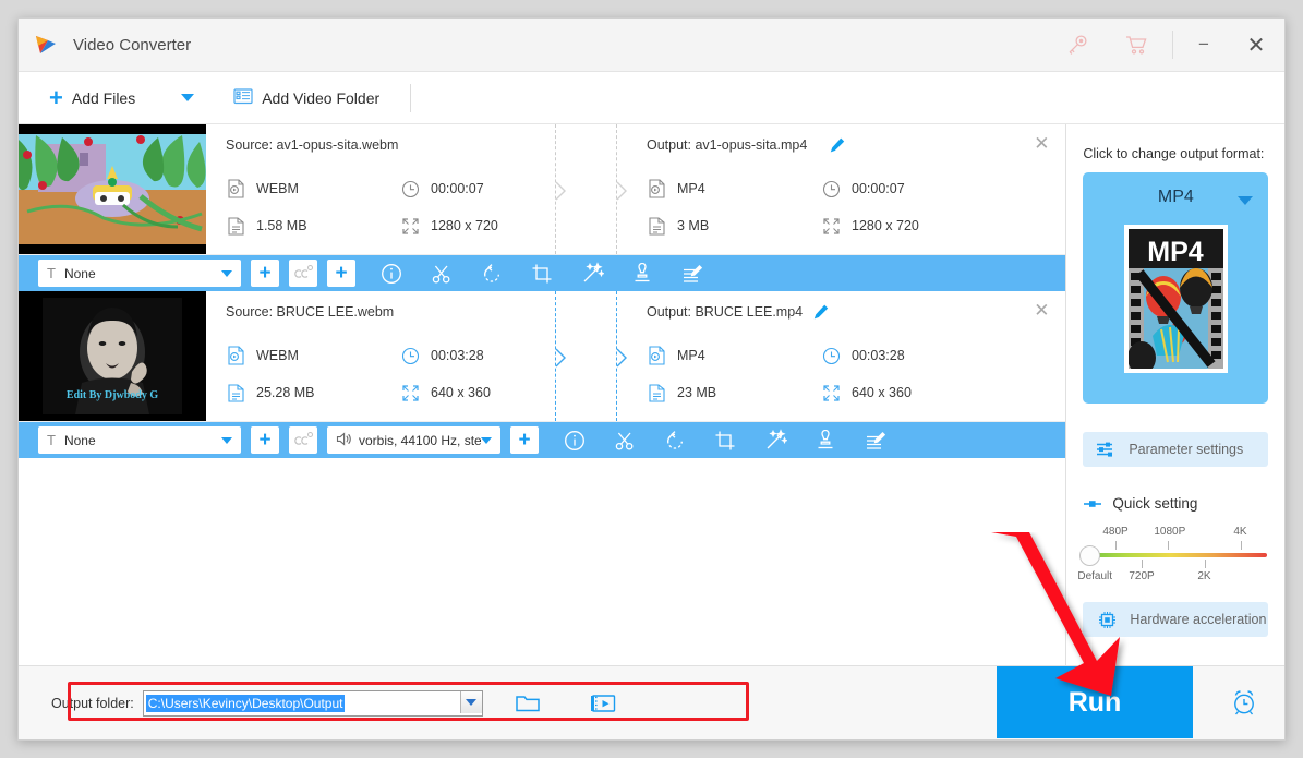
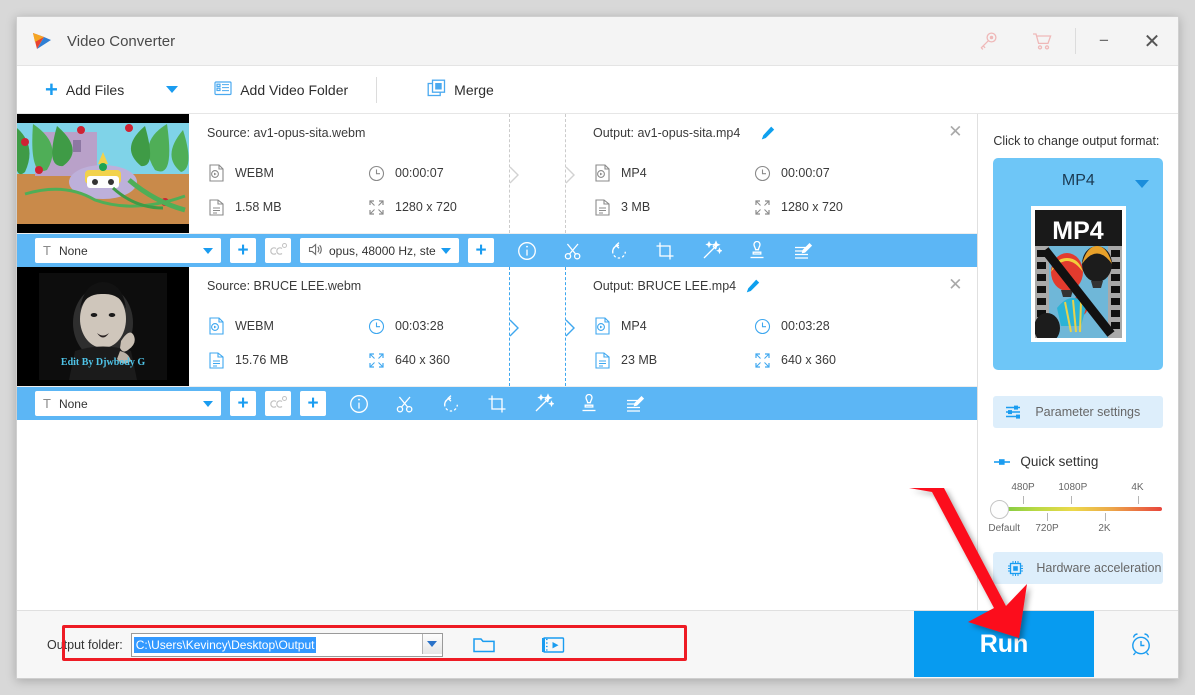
  Video Converter
  −
  ✕
  +
  Add Files
  Add Video Folder
+ Merge
  Source: av1-opus-sita.webm
  WEBM
  1.58 MB
  00:00:07
  1280 x 720
  Output: av1-opus-sita.mp4
  MP4
  3 MB
  00:00:07
  1280 x 720
  ✕
  T
  None
  +
+ opus, 48000 Hz, ste
  +
  Edit By Djwbody G
  Source: BRUCE LEE.webm
  WEBM
- 25.28 MB
+ 15.76 MB
  00:03:28
  640 x 360
  Output: BRUCE LEE.mp4
  MP4
  23 MB
  00:03:28
  640 x 360
  ✕
  T
  None
  +
- vorbis, 44100 Hz, ste
  +
  Click to change output format:
  MP4
  MP4
  Parameter settings
  Quick setting
  480P
  1080P
  4K
  Default
  720P
  2K
  Hardware acceleration
  Output folder:
  C:\Users\Kevincy\Desktop\Output
  Run
